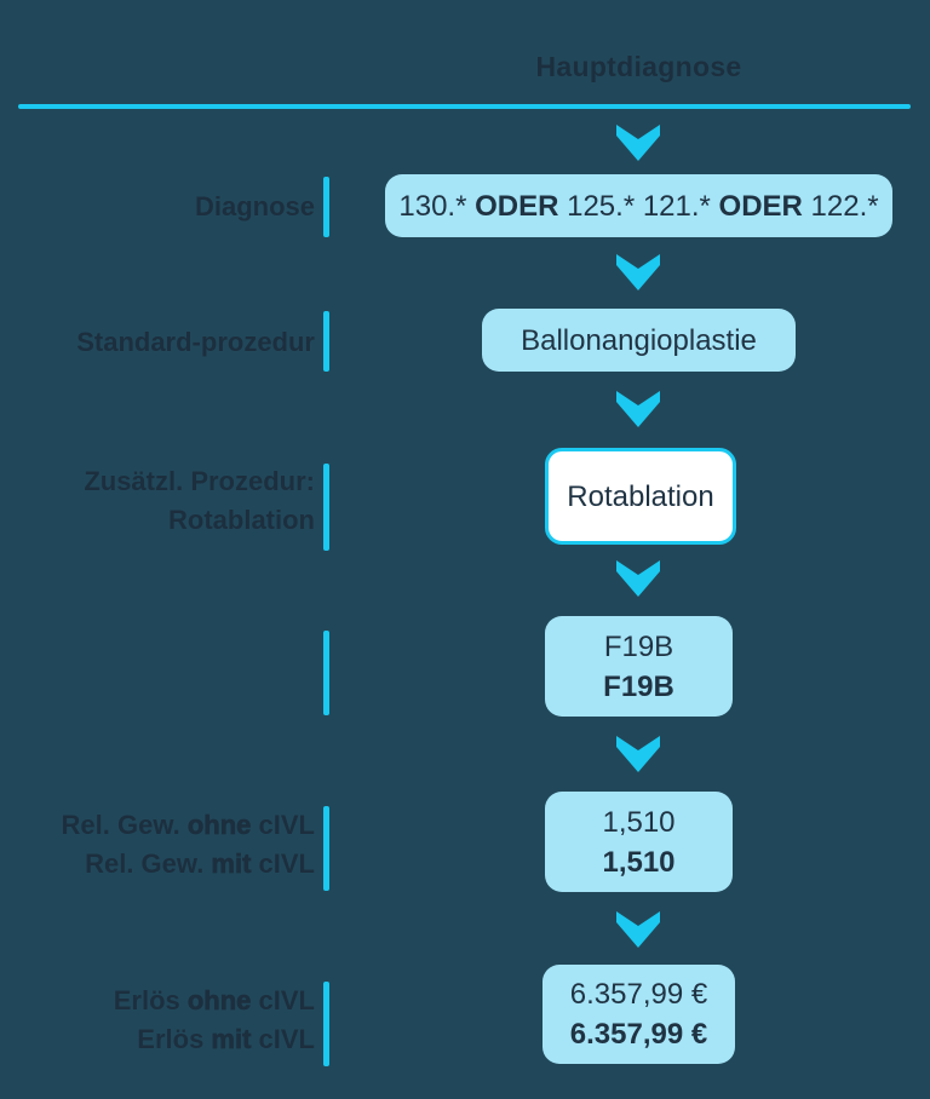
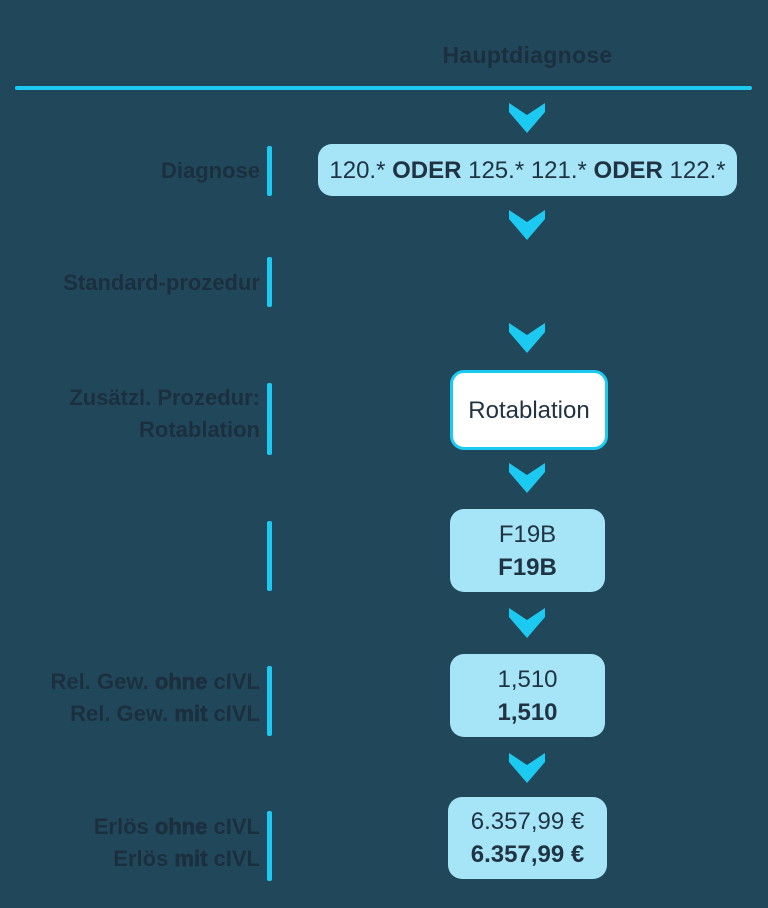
  Hauptdiagnose
  Diagnose
- 130.* ODER 125.* 121.* ODER 122.*
+ 120.* ODER 125.* 121.* ODER 122.*
  Standard-prozedur
- Ballonangioplastie
  Zusätzl. Prozedur:
  Rotablation
  Rotablation
  F19B
  F19B
  Rel. Gew. ohne cIVL
  Rel. Gew. mit cIVL
  1,510
  1,510
  Erlös ohne cIVL
  Erlös mit cIVL
  6.357,99 €
  6.357,99 €
